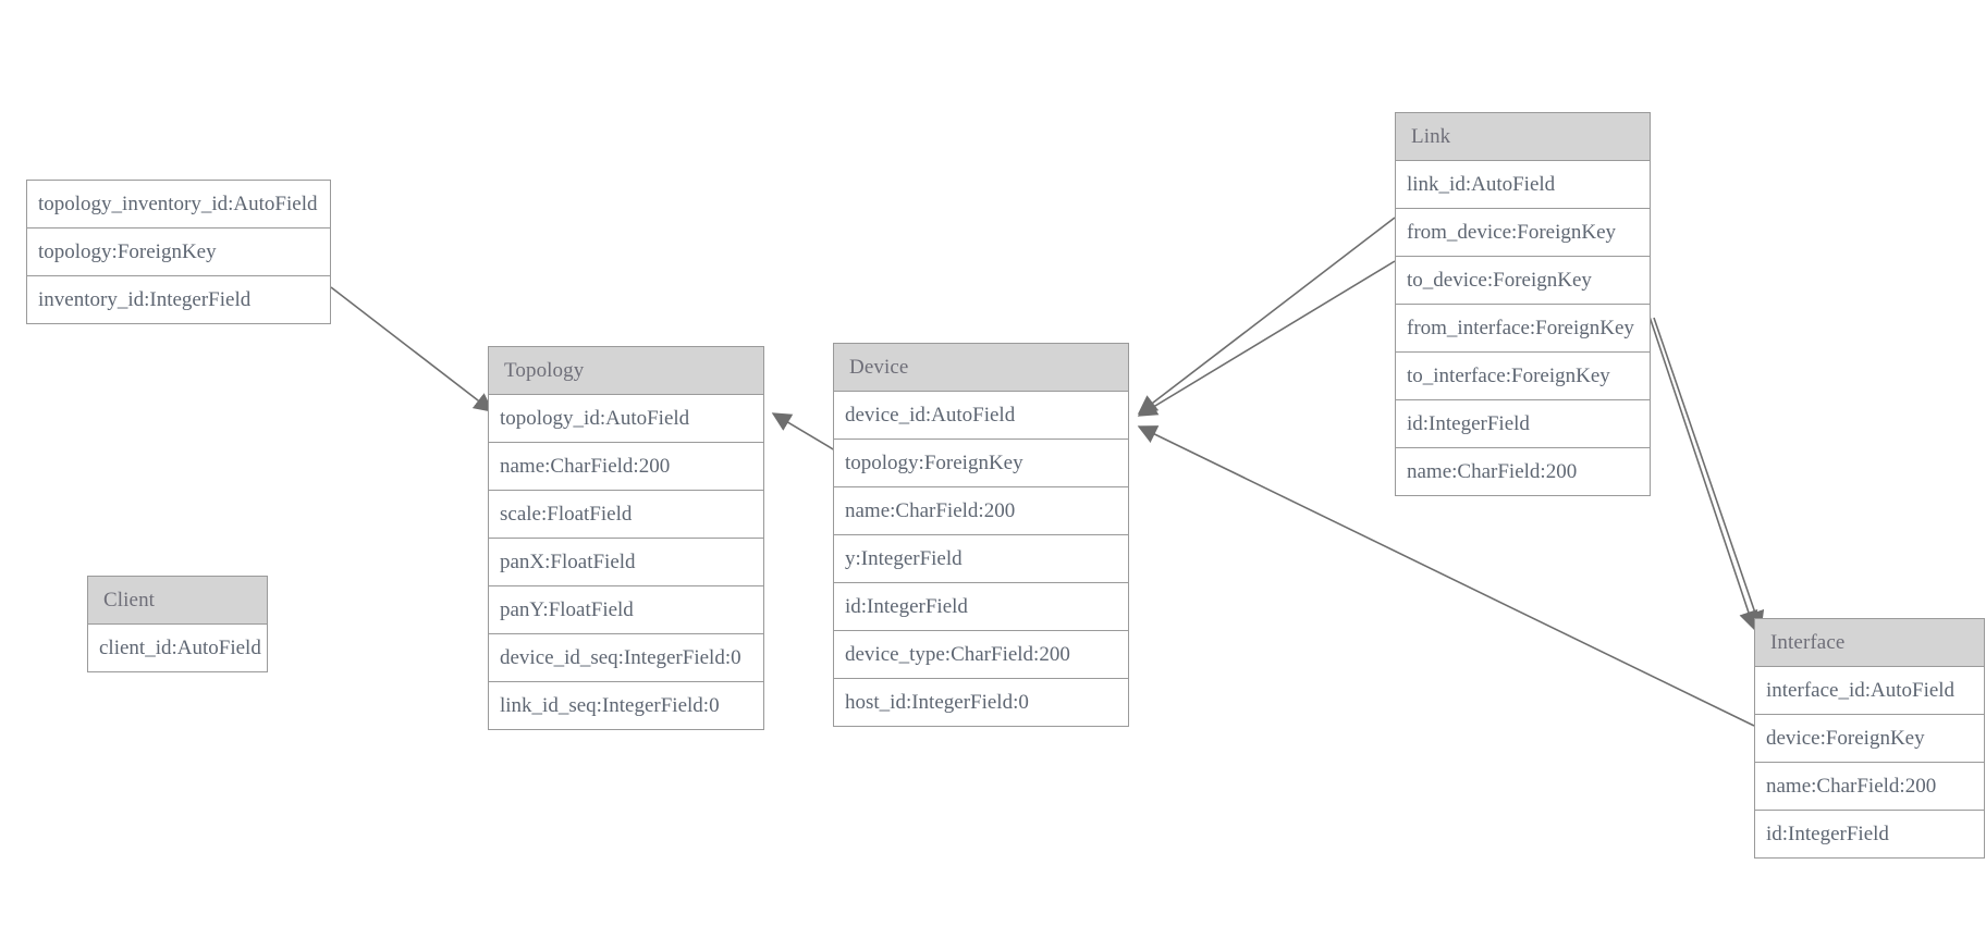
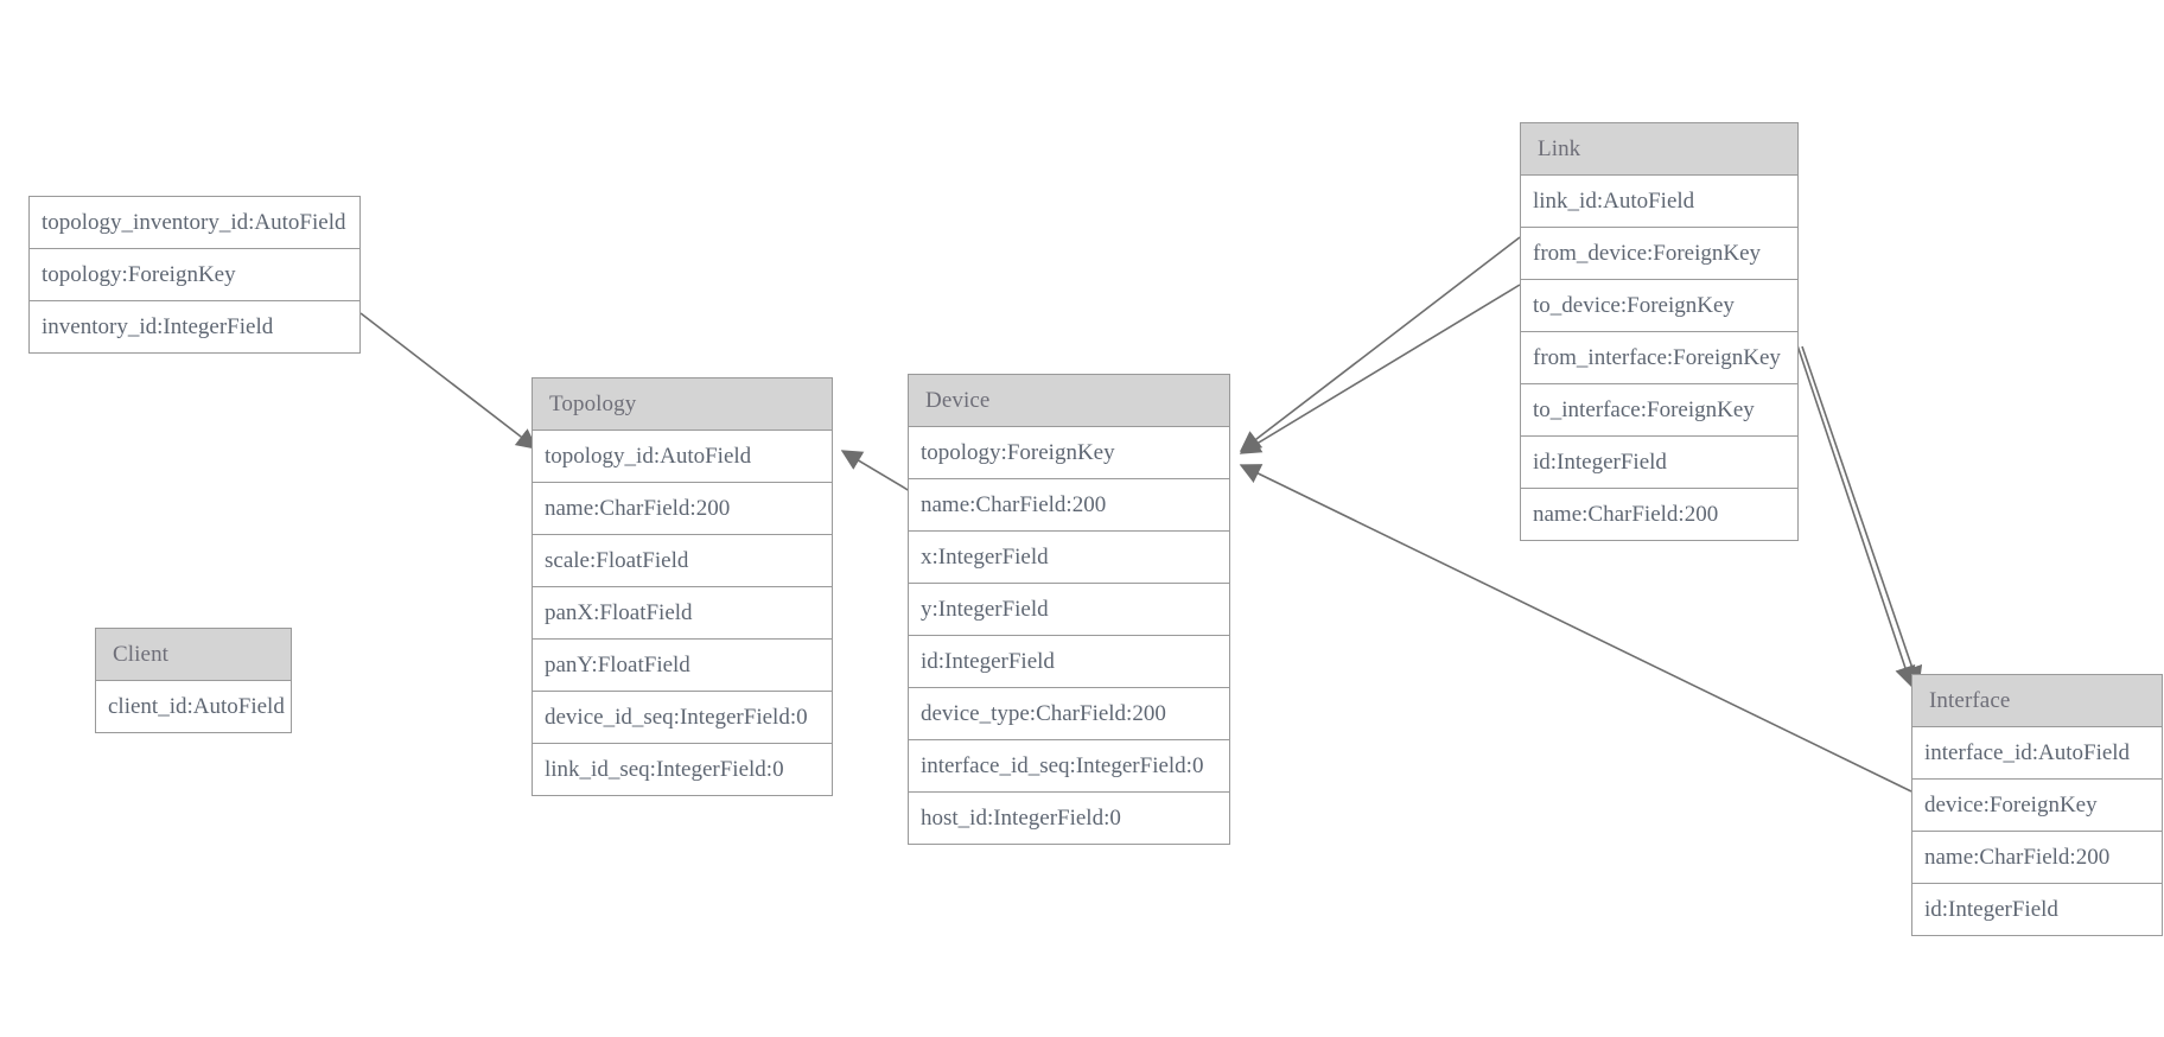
  topology_inventory_id:AutoField
  topology:ForeignKey
  inventory_id:IntegerField
  Client
  client_id:AutoField
  Topology
  topology_id:AutoField
  name:CharField:200
  scale:FloatField
  panX:FloatField
  panY:FloatField
  device_id_seq:IntegerField:0
  link_id_seq:IntegerField:0
  Device
- device_id:AutoField
  topology:ForeignKey
  name:CharField:200
+ x:IntegerField
  y:IntegerField
  id:IntegerField
  device_type:CharField:200
+ interface_id_seq:IntegerField:0
  host_id:IntegerField:0
  Link
  link_id:AutoField
  from_device:ForeignKey
  to_device:ForeignKey
  from_interface:ForeignKey
  to_interface:ForeignKey
  id:IntegerField
  name:CharField:200
  Interface
  interface_id:AutoField
  device:ForeignKey
  name:CharField:200
  id:IntegerField
